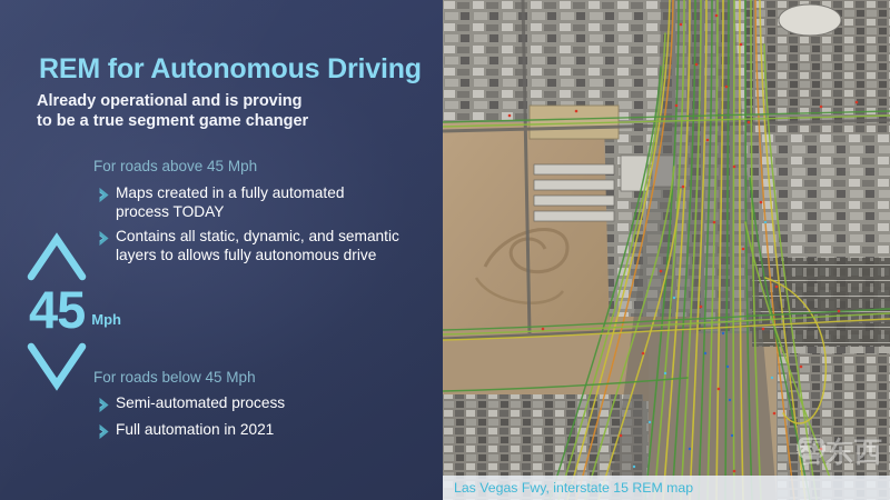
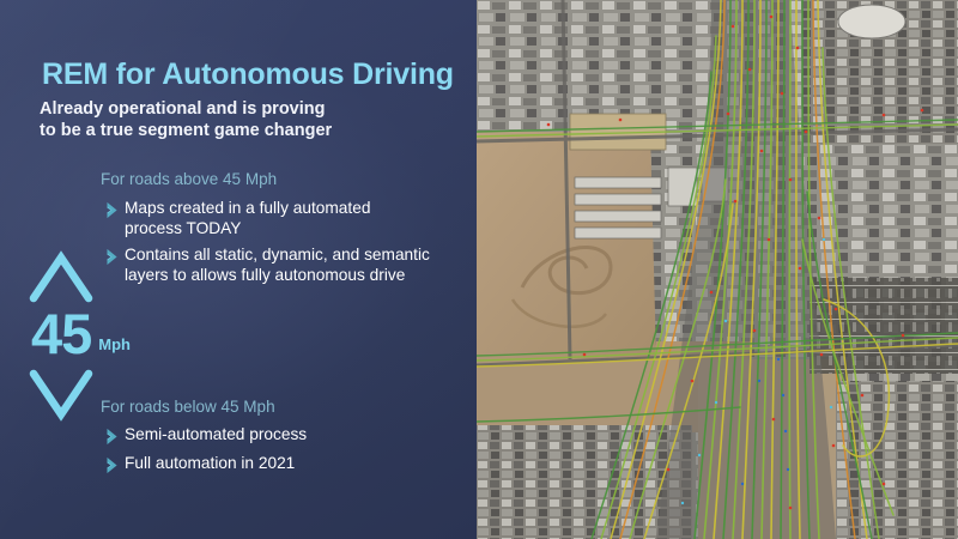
- 智东西
- Las Vegas Fwy, interstate 15 REM map
